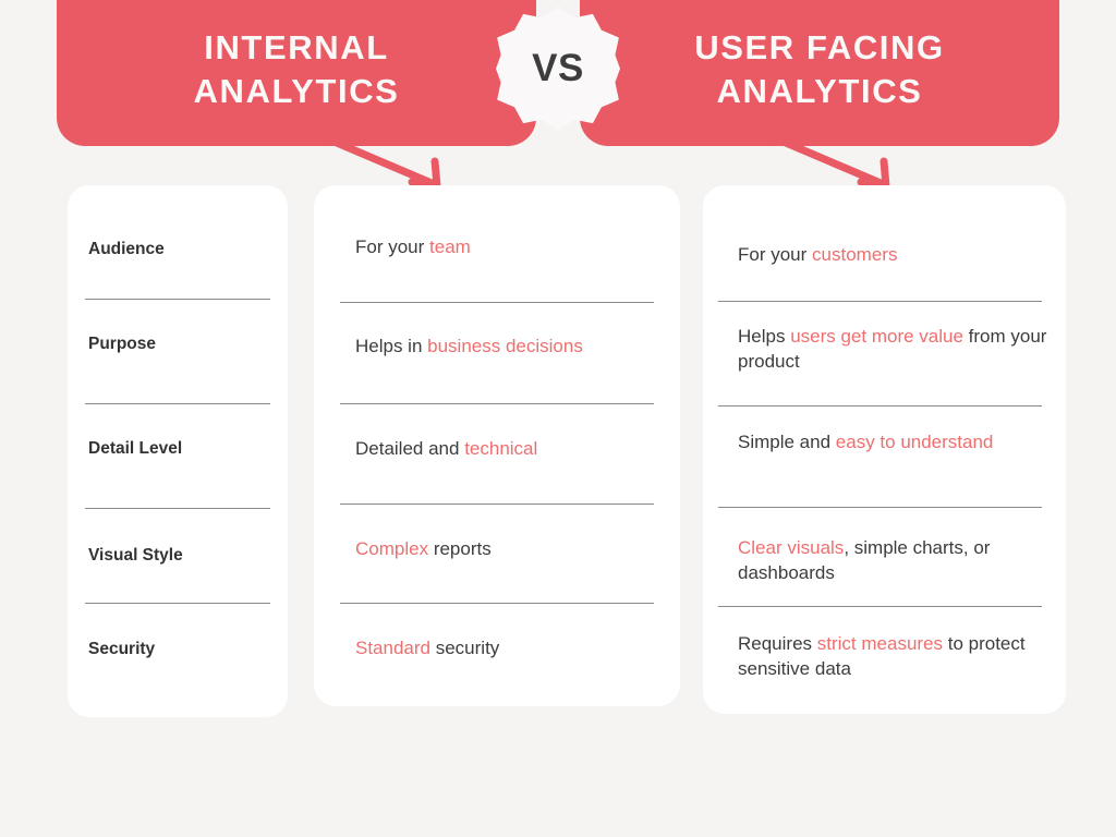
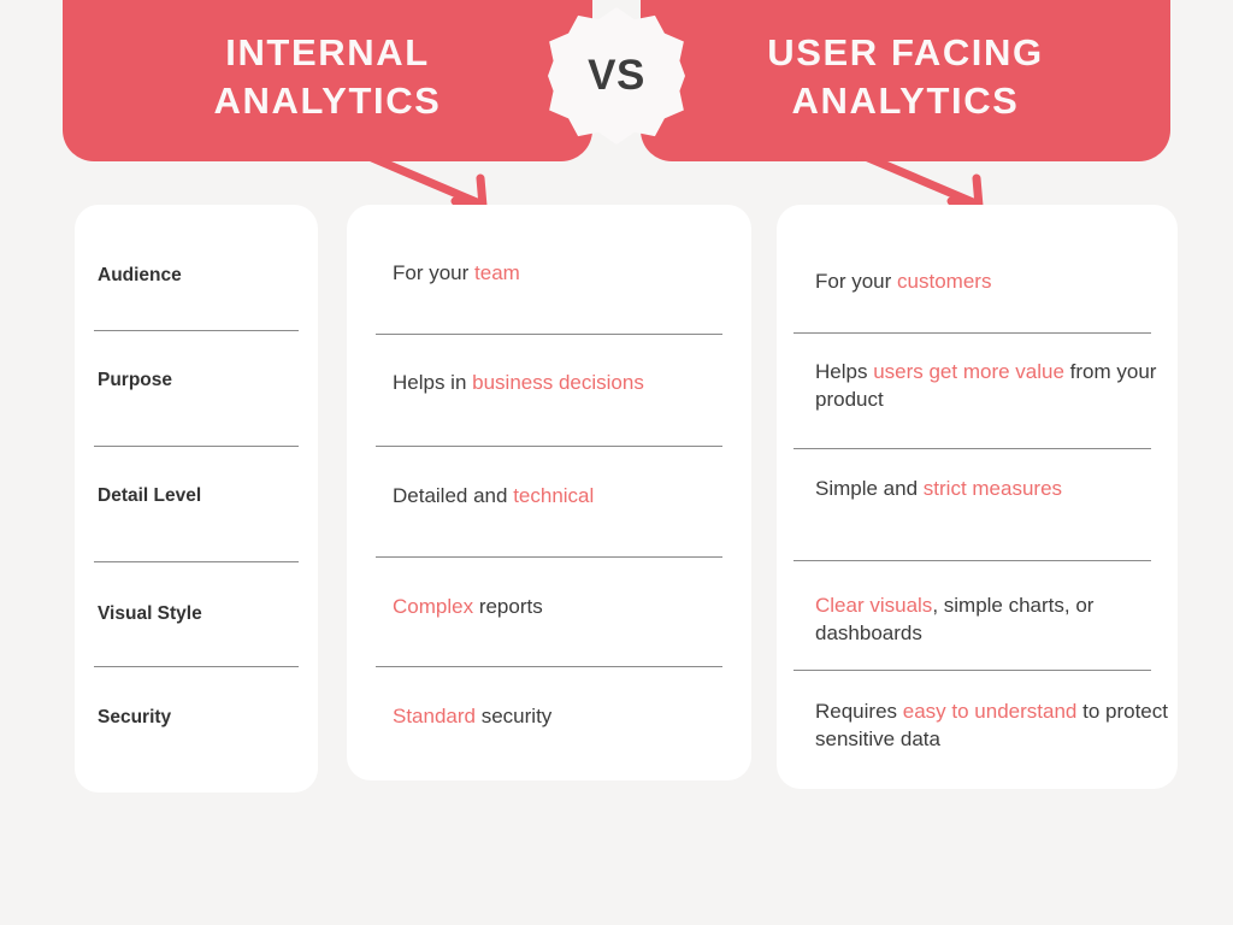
  INTERNAL
  ANALYTICS
  USER FACING
  ANALYTICS
  VS
  Audience
  Purpose
  Detail Level
  Visual Style
  Security
  For your team
  Helps in business decisions
  Detailed and technical
  Complex reports
  Standard security
  For your customers
  Helps users get more value from your product
- Simple and easy to understand
+ Simple and strict measures
  Clear visuals, simple charts, or dashboards
- Requires strict measures to protect sensitive data
+ Requires easy to understand to protect sensitive data
